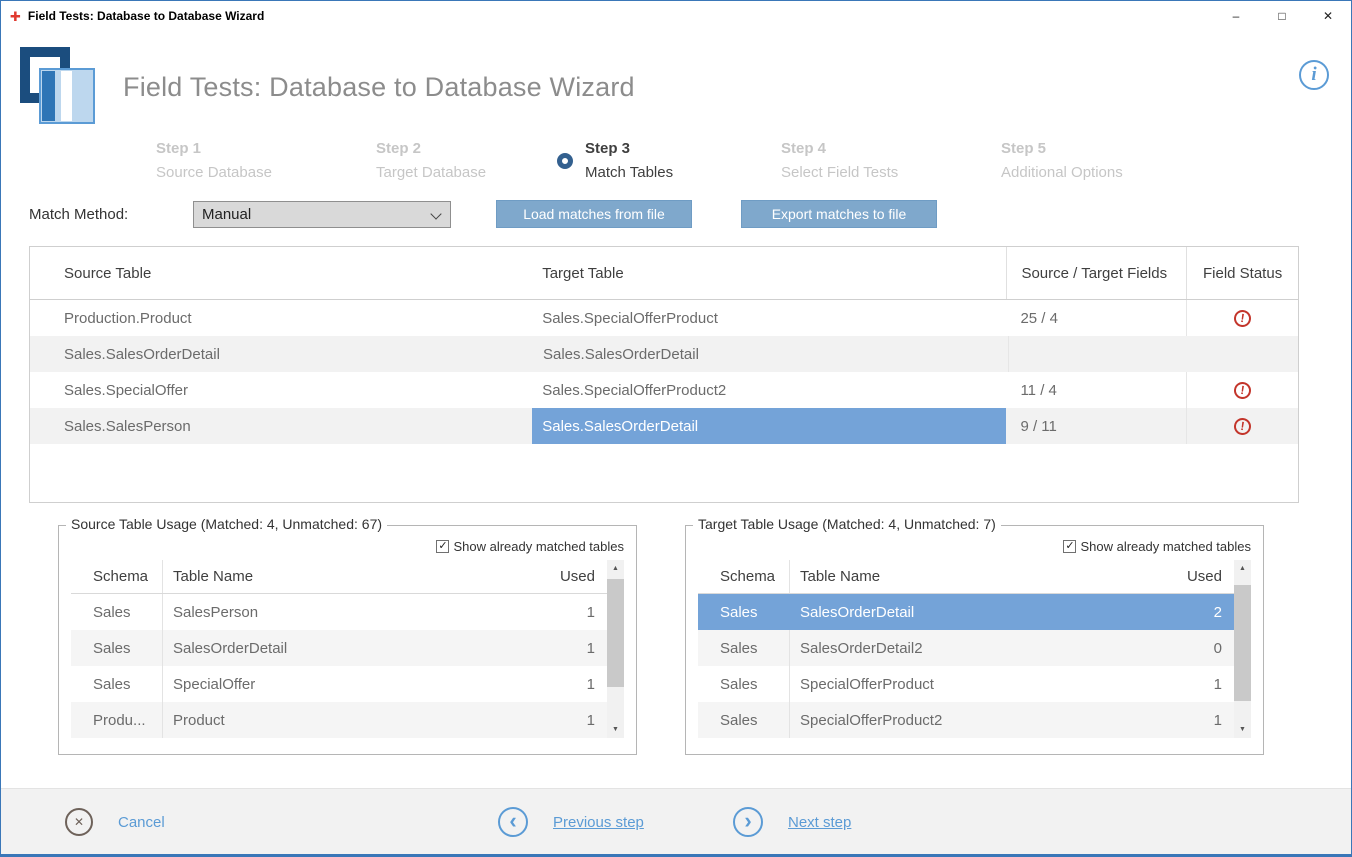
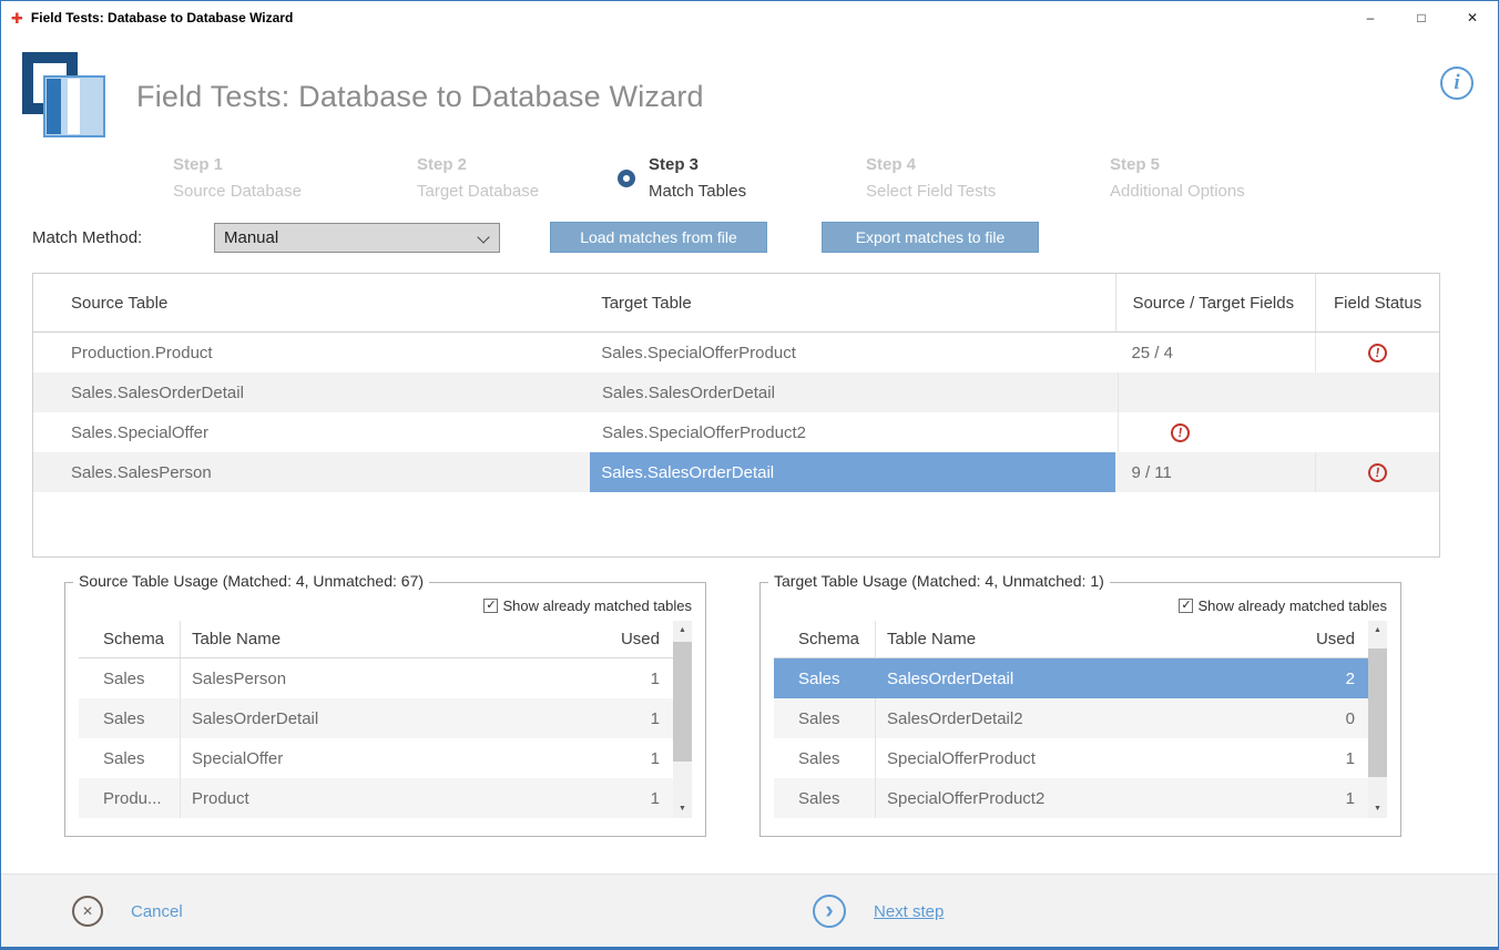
  ✚
  Field Tests: Database to Database Wizard
  –
  □
  ✕
  Field Tests: Database to Database Wizard
  i
  Step 1
  Source Database
  Step 2
  Target Database
  Step 3
  Match Tables
  Step 4
  Select Field Tests
  Step 5
  Additional Options
  Match Method:
  Manual
  Load matches from file
  Export matches to file
  Source Table
  Target Table
  Source / Target Fields
  Field Status
  Production.Product
  Sales.SpecialOfferProduct
  25 / 4
  Sales.SalesOrderDetail
  Sales.SalesOrderDetail
  Sales.SpecialOffer
  Sales.SpecialOfferProduct2
- 11 / 4
  Sales.SalesPerson
  Sales.SalesOrderDetail
  9 / 11
  Source Table Usage (Matched: 4, Unmatched: 67)
  ✓
  Show already matched tables
  Schema
  Table Name
  Used
  Sales
  SalesPerson
  1
  Sales
  SalesOrderDetail
  1
  Sales
  SpecialOffer
  1
  Produ...
  Product
  1
- Target Table Usage (Matched: 4, Unmatched: 7)
+ Target Table Usage (Matched: 4, Unmatched: 1)
  ✓
  Show already matched tables
  Schema
  Table Name
  Used
  Sales
  SalesOrderDetail
  2
  Sales
  SalesOrderDetail2
  0
  Sales
  SpecialOfferProduct
  1
  Sales
  SpecialOfferProduct2
  1
  ✕
  Cancel
- ‹
- Previous step
  ›
  Next step
